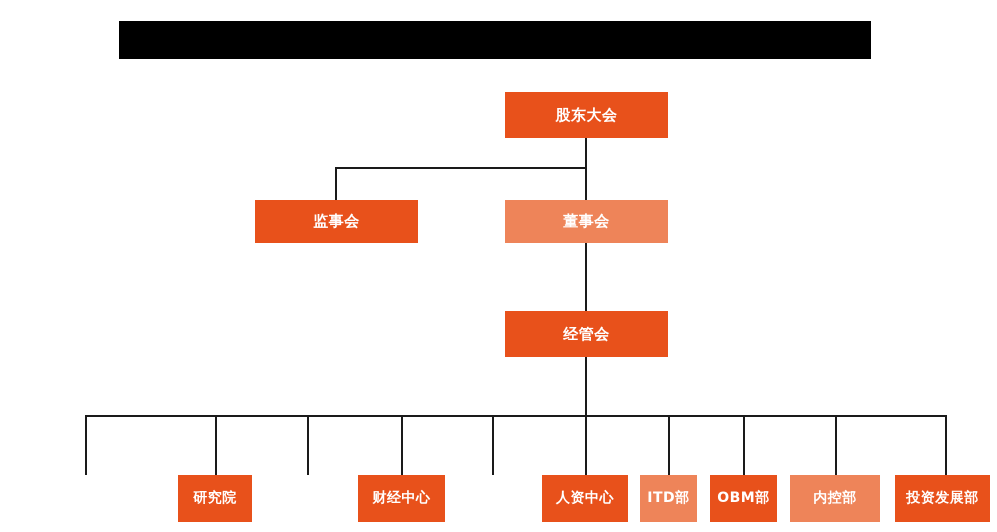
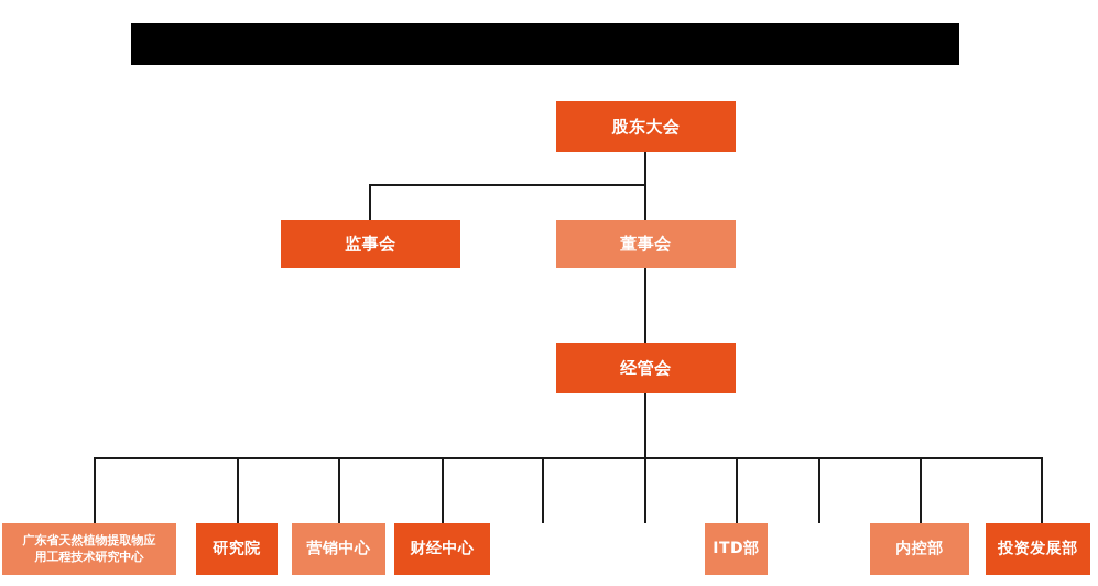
  股东大会
  监事会
  董事会
  经管会
+ 广东省天然植物提取物应
+ 用工程技术研究中心
  研究院
+ 营销中心
  财经中心
- 人资中心
  ITD部
- OBM部
  内控部
  投资发展部
